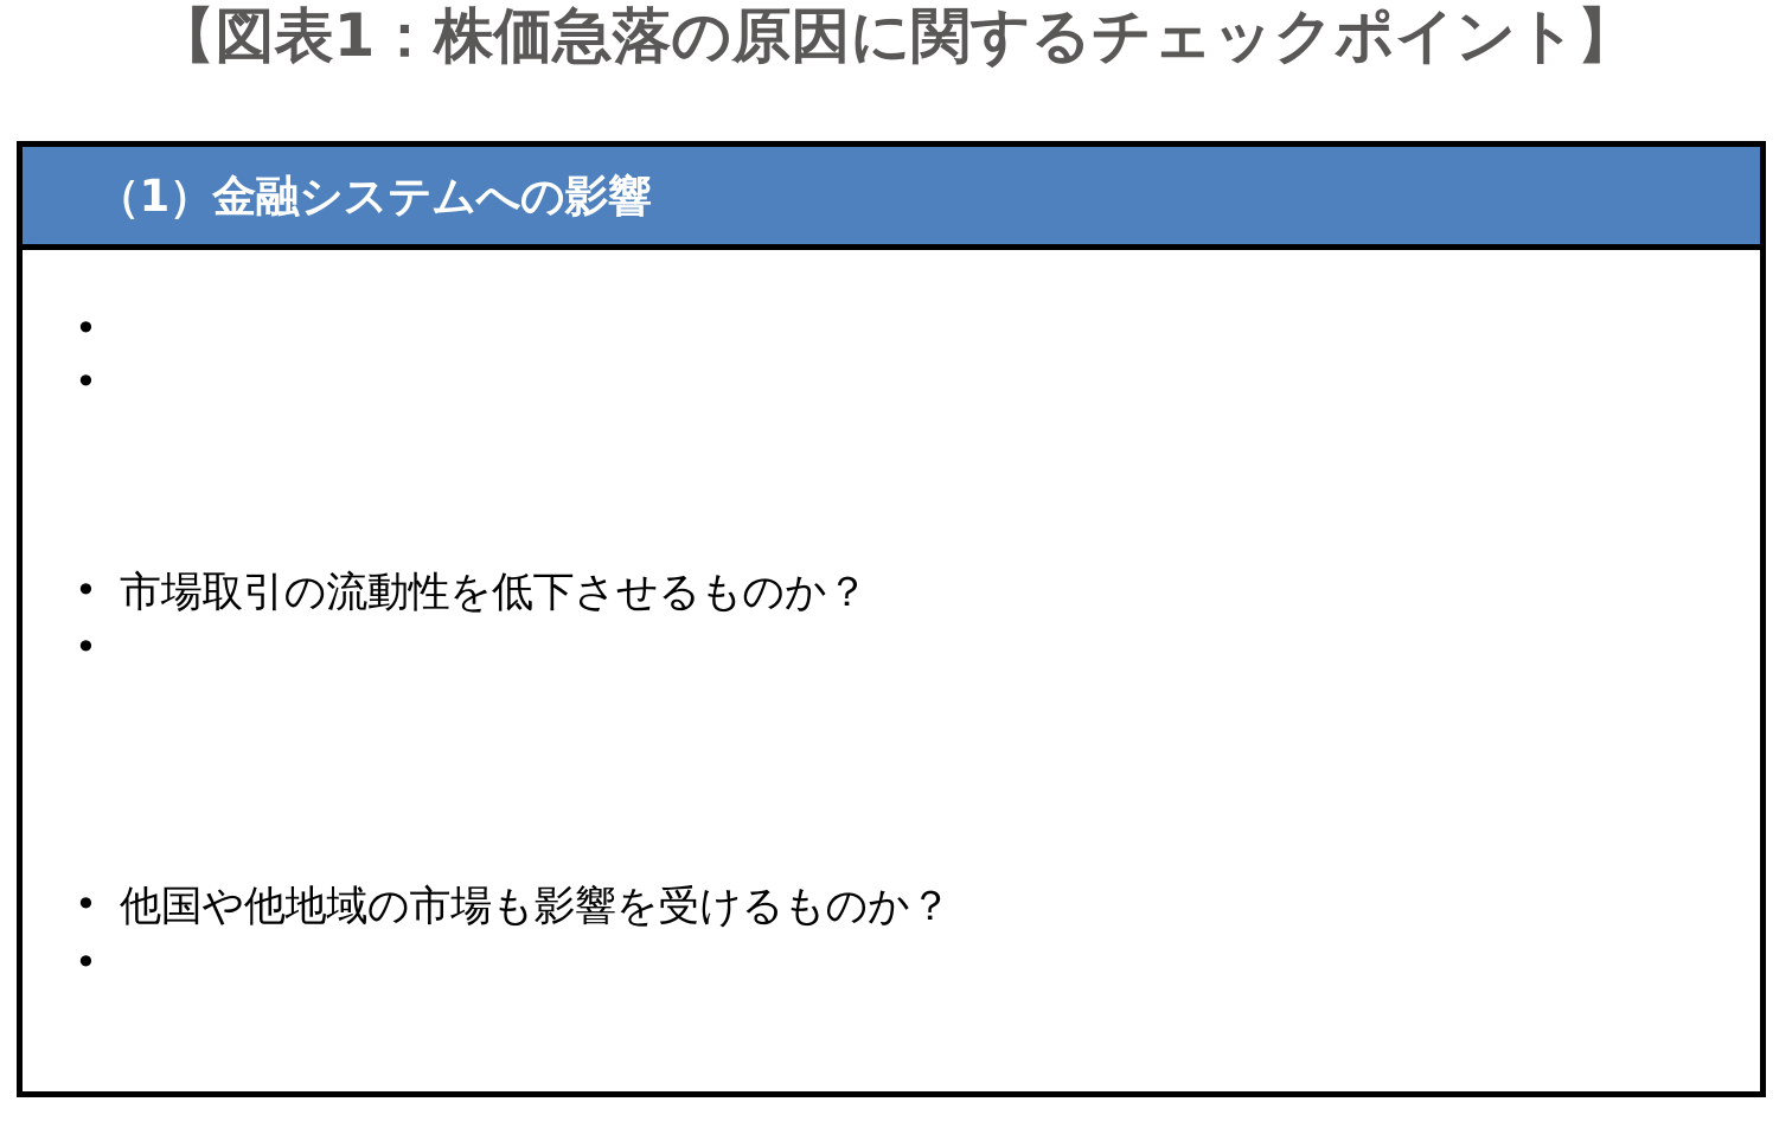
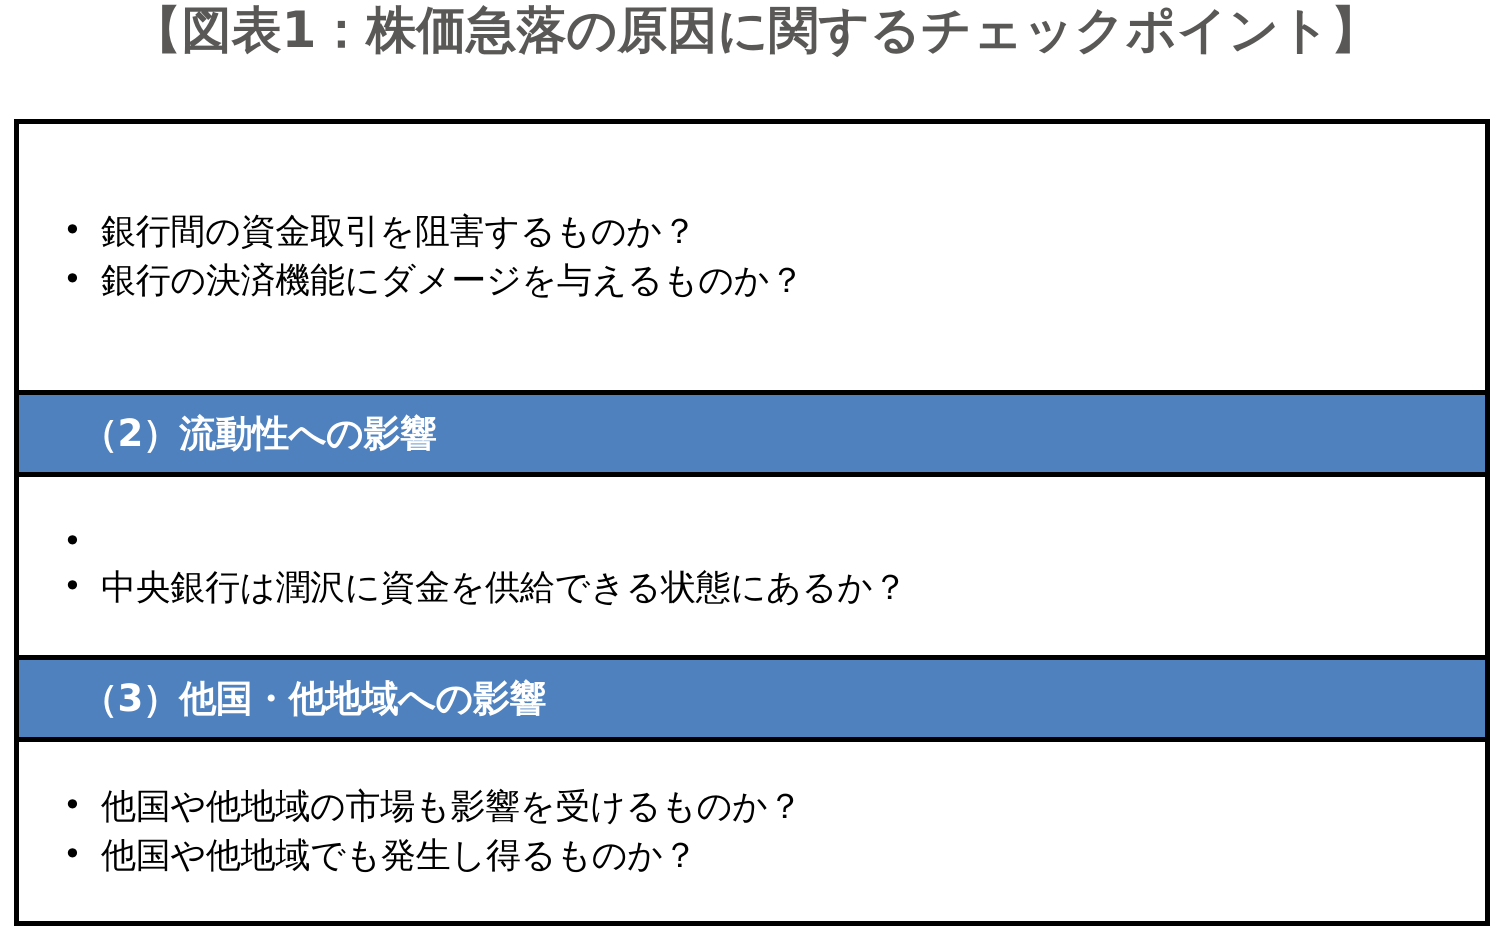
  【図表1：株価急落の原因に関するチェックポイント】
- （1）金融システムへの影響
  •
+ 銀行間の資金取引を阻害するものか？
  •
+ 銀行の決済機能にダメージを与えるものか？
+ （2）流動性への影響
  •
- 市場取引の流動性を低下させるものか？
  •
+ 中央銀行は潤沢に資金を供給できる状態にあるか？
+ （3）他国・他地域への影響
  •
  他国や他地域の市場も影響を受けるものか？
  •
+ 他国や他地域でも発生し得るものか？
